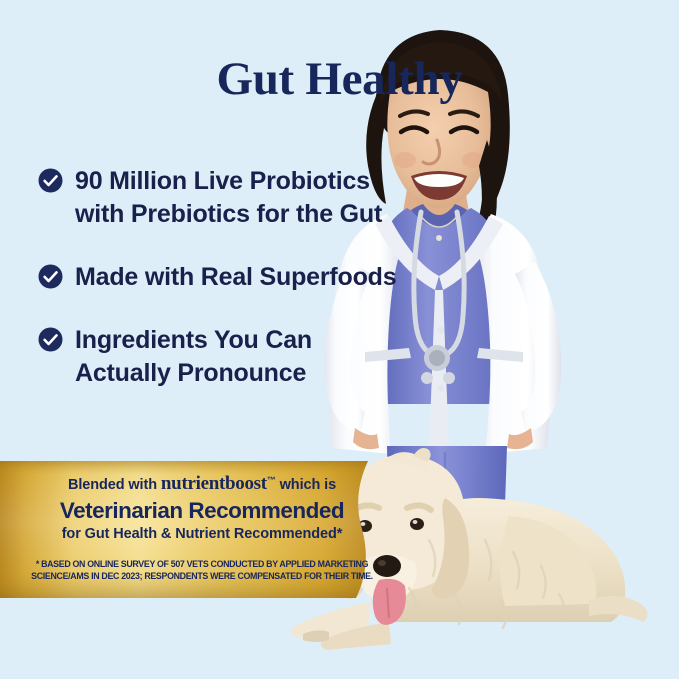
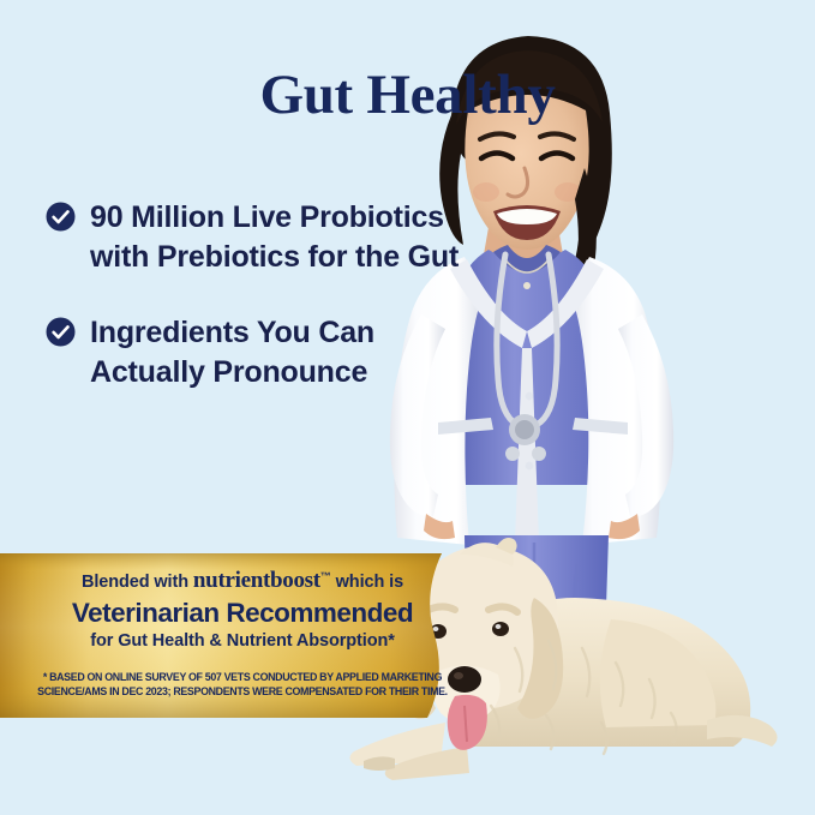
  Gut Healthy
  90 Million Live Probiotics
  with Prebiotics for the Gut
- Made with Real Superfoods
  Ingredients You Can
  Actually Pronounce
  Blended with nutrientboost™ which is
  Veterinarian Recommended
- for Gut Health & Nutrient Recommended*
+ for Gut Health & Nutrient Absorption*
  * BASED ON ONLINE SURVEY OF 507 VETS CONDUCTED BY APPLIED MARKETING
  SCIENCE/AMS IN DEC 2023; RESPONDENTS WERE COMPENSATED FOR THEIR TIME.
